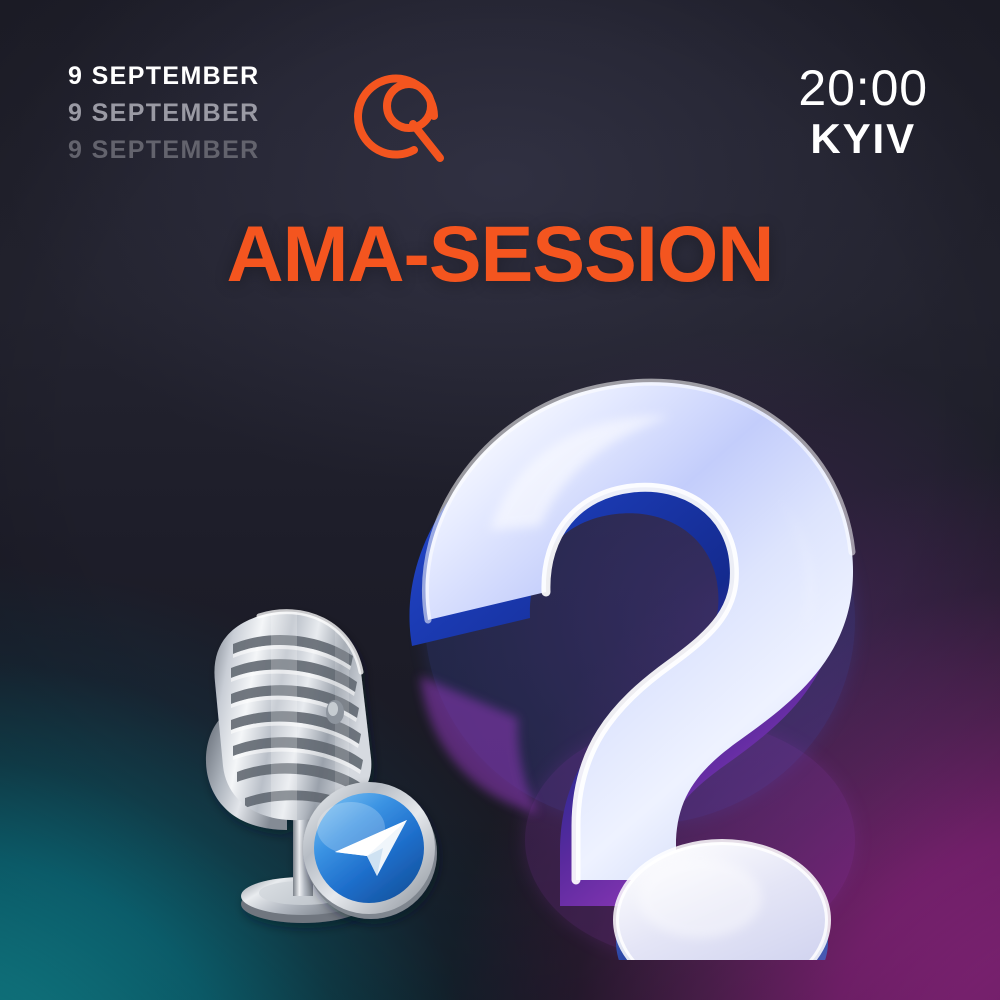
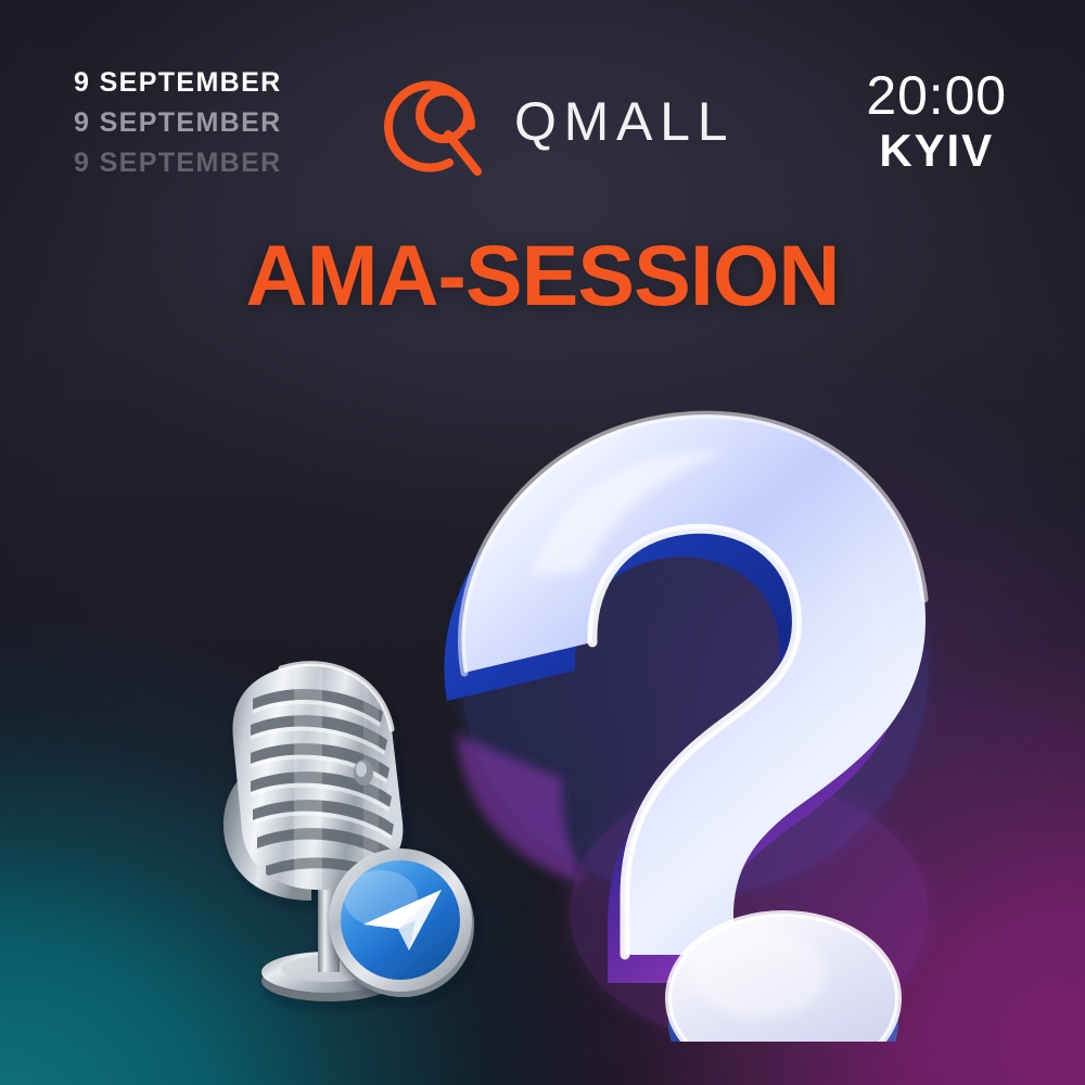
  9 SEPTEMBER
  9 SEPTEMBER
  9 SEPTEMBER
+ QMALL
  20:00
  KYIV
  AMA-SESSION
